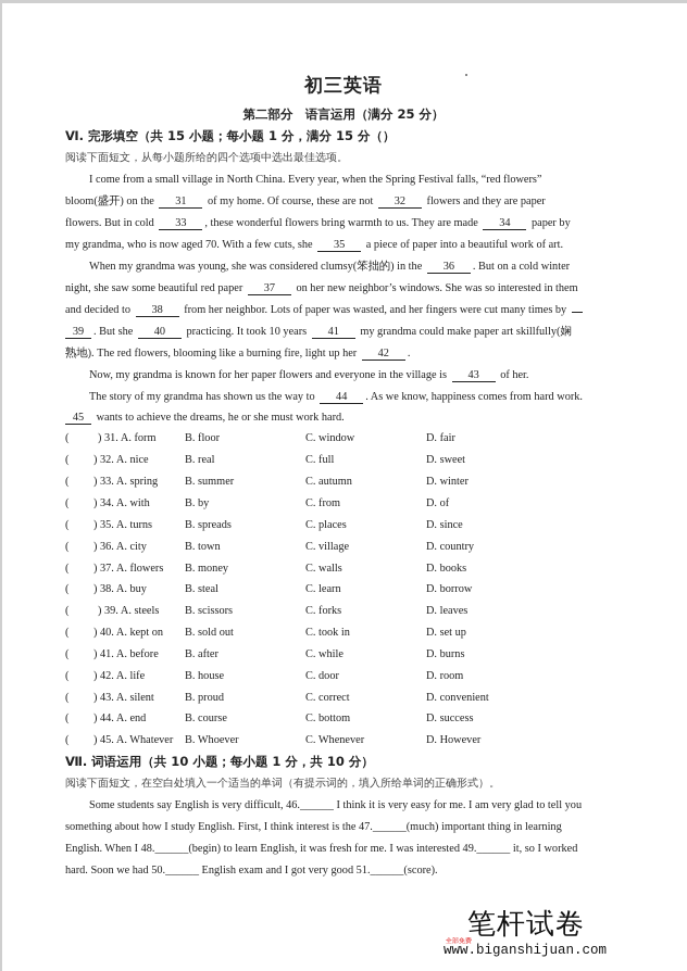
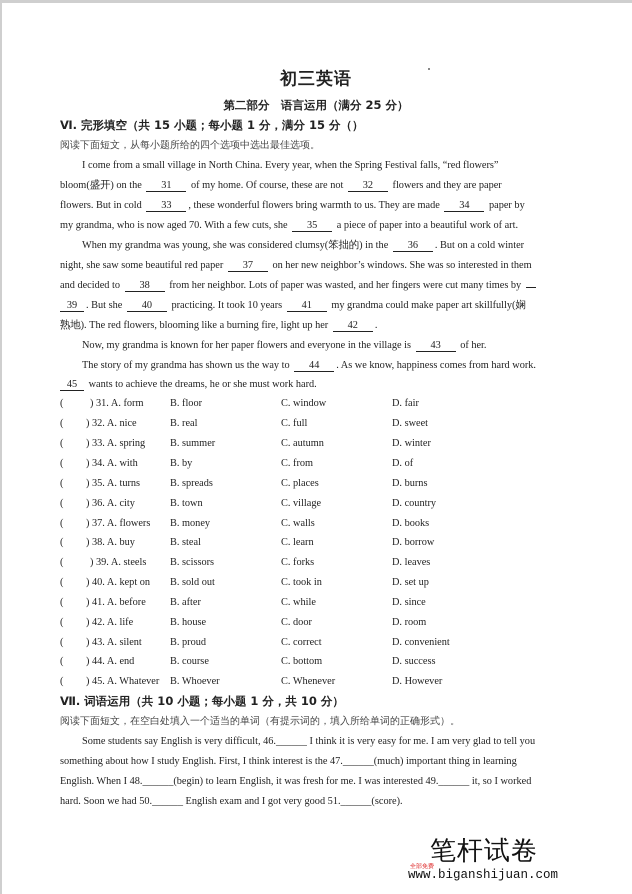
  初三英语
  第二部分 语言运用（满分 25 分）
  Ⅵ. 完形填空（共 15 小题；每小题 1 分，满分 15 分（）
  阅读下面短文，从每小题所给的四个选项中选出最佳选项。
  I come from a small village in North China. Every year, when the Spring Festival falls, “red flowers”
  bloom(盛开) on the 31 of my home. Of course, these are not 32 flowers and they are paper
  flowers. But in cold 33 , these wonderful flowers bring warmth to us. They are made 34 paper by
  my grandma, who is now aged 70. With a few cuts, she 35 a piece of paper into a beautiful work of art.
  When my grandma was young, she was considered clumsy(笨拙的) in the 36 . But on a cold winter
  night, she saw some beautiful red paper 37 on her new neighbor’s windows. She was so interested in them
  and decided to 38 from her neighbor. Lots of paper was wasted, and her fingers were cut many times by
  39 . But she 40 practicing. It took 10 years 41 my grandma could make paper art skillfully(娴
  熟地). The red flowers, blooming like a burning fire, light up her 42 .
  Now, my grandma is known for her paper flowers and everyone in the village is 43 of her.
  The story of my grandma has shown us the way to 44 . As we know, happiness comes from hard work.
  45 wants to achieve the dreams, he or she must work hard.
  (
  ) 31. A. form
  B. floor
  C. window
  D. fair
  (
  ) 32. A. nice
  B. real
  C. full
  D. sweet
  (
  ) 33. A. spring
  B. summer
  C. autumn
  D. winter
  (
  ) 34. A. with
  B. by
  C. from
  D. of
  (
  ) 35. A. turns
  B. spreads
  C. places
- D. since
+ D. burns
  (
  ) 36. A. city
  B. town
  C. village
  D. country
  (
  ) 37. A. flowers
  B. money
  C. walls
  D. books
  (
  ) 38. A. buy
  B. steal
  C. learn
  D. borrow
  (
  ) 39. A. steels
  B. scissors
  C. forks
  D. leaves
  (
  ) 40. A. kept on
  B. sold out
  C. took in
  D. set up
  (
  ) 41. A. before
  B. after
  C. while
- D. burns
+ D. since
  (
  ) 42. A. life
  B. house
  C. door
  D. room
  (
  ) 43. A. silent
  B. proud
  C. correct
  D. convenient
  (
  ) 44. A. end
  B. course
  C. bottom
  D. success
  (
  ) 45. A. Whatever
  B. Whoever
  C. Whenever
  D. However
  Ⅶ. 词语运用（共 10 小题；每小题 1 分，共 10 分）
  阅读下面短文，在空白处填入一个适当的单词（有提示词的，填入所给单词的正确形式）。
  Some students say English is very difficult, 46.______ I think it is very easy for me. I am very glad to tell you
  something about how I study English. First, I think interest is the 47.______(much) important thing in learning
  English. When I 48.______(begin) to learn English, it was fresh for me. I was interested 49.______ it, so I worked
  hard. Soon we had 50.______ English exam and I got very good 51.______(score).
  笔杆试卷
  www.biganshijuan.com
